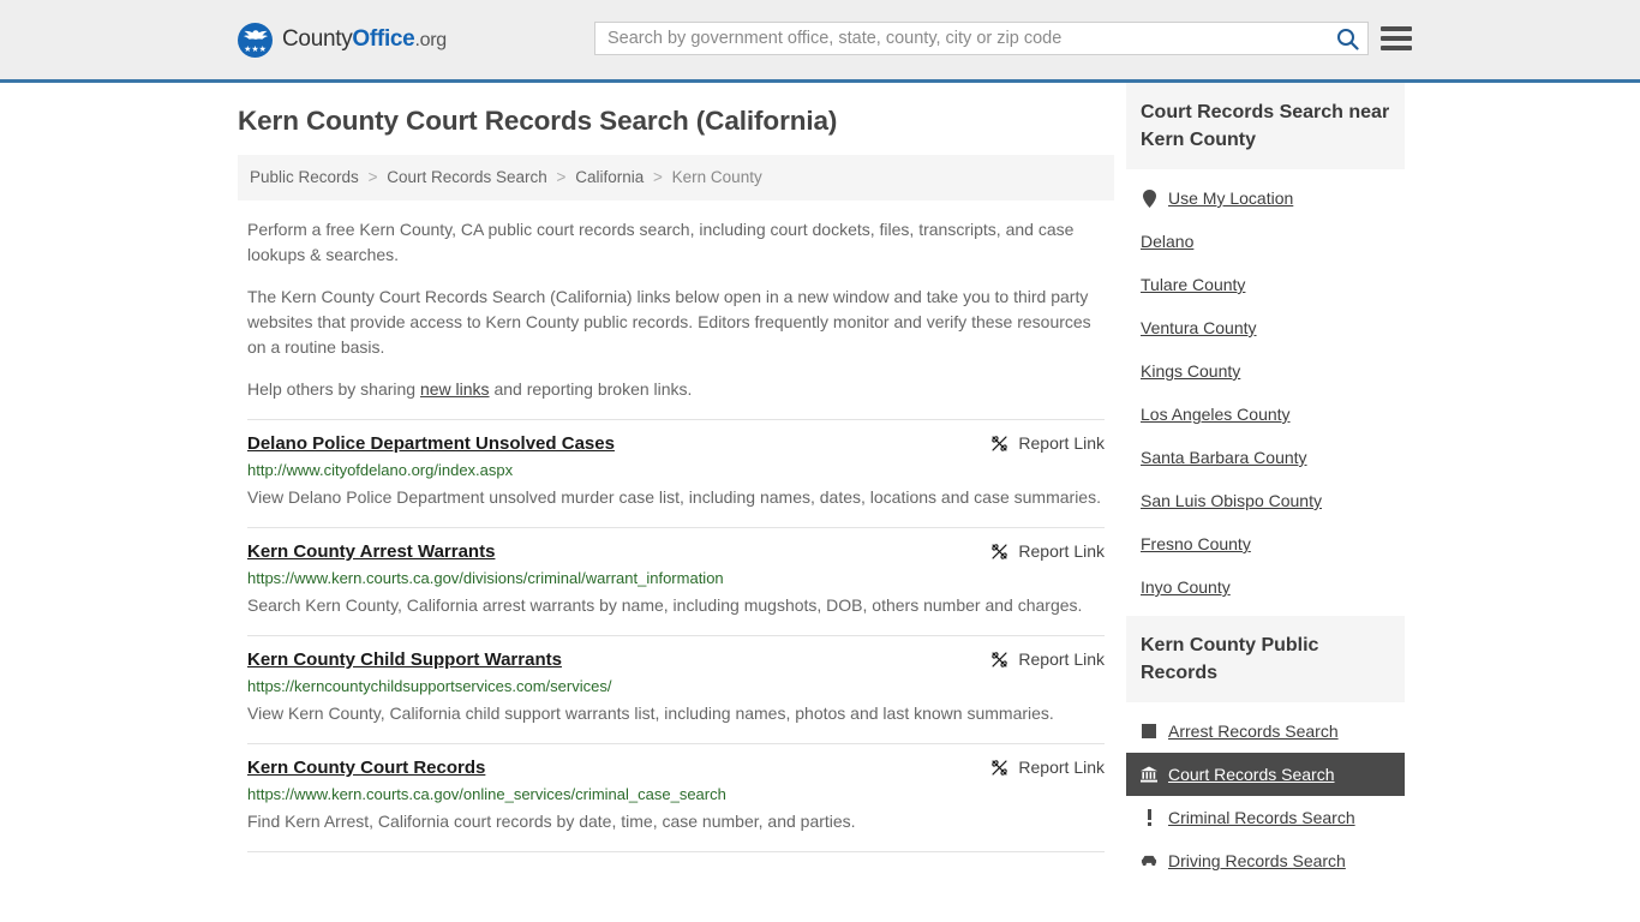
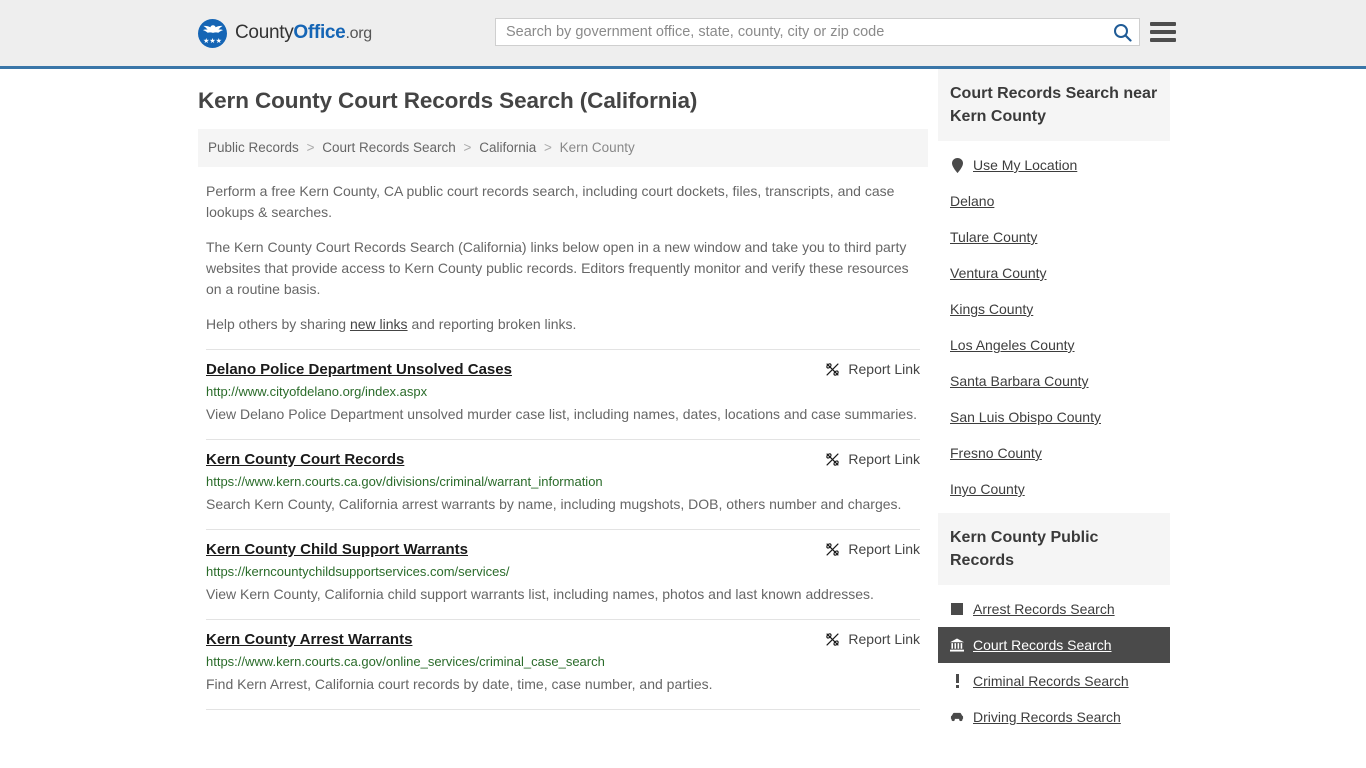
  CountyOffice.org
  Search by government office, state, county, city or zip code
  Kern County Court Records Search (California)
  Public Records > Court Records Search > California > Kern County
  Perform a free Kern County, CA public court records search, including court dockets, files, transcripts, and case lookups & searches.
  The Kern County Court Records Search (California) links below open in a new window and take you to third party websites that provide access to Kern County public records. Editors frequently monitor and verify these resources on a routine basis.
  Help others by sharing new links and reporting broken links.
  Delano Police Department Unsolved Cases
  Report Link
  http://www.cityofdelano.org/index.aspx
  View Delano Police Department unsolved murder case list, including names, dates, locations and case summaries.
- Kern County Arrest Warrants
+ Kern County Court Records
  Report Link
  https://www.kern.courts.ca.gov/divisions/criminal/warrant_information
  Search Kern County, California arrest warrants by name, including mugshots, DOB, others number and charges.
  Kern County Child Support Warrants
  Report Link
  https://kerncountychildsupportservices.com/services/
- View Kern County, California child support warrants list, including names, photos and last known summaries.
+ View Kern County, California child support warrants list, including names, photos and last known addresses.
- Kern County Court Records
+ Kern County Arrest Warrants
  Report Link
  https://www.kern.courts.ca.gov/online_services/criminal_case_search
  Find Kern Arrest, California court records by date, time, case number, and parties.
  Court Records Search near Kern County
  Use My Location
  Delano
  Tulare County
  Ventura County
  Kings County
  Los Angeles County
  Santa Barbara County
  San Luis Obispo County
  Fresno County
  Inyo County
  Kern County Public Records
  Arrest Records Search
  Court Records Search
  Criminal Records Search
  Driving Records Search
